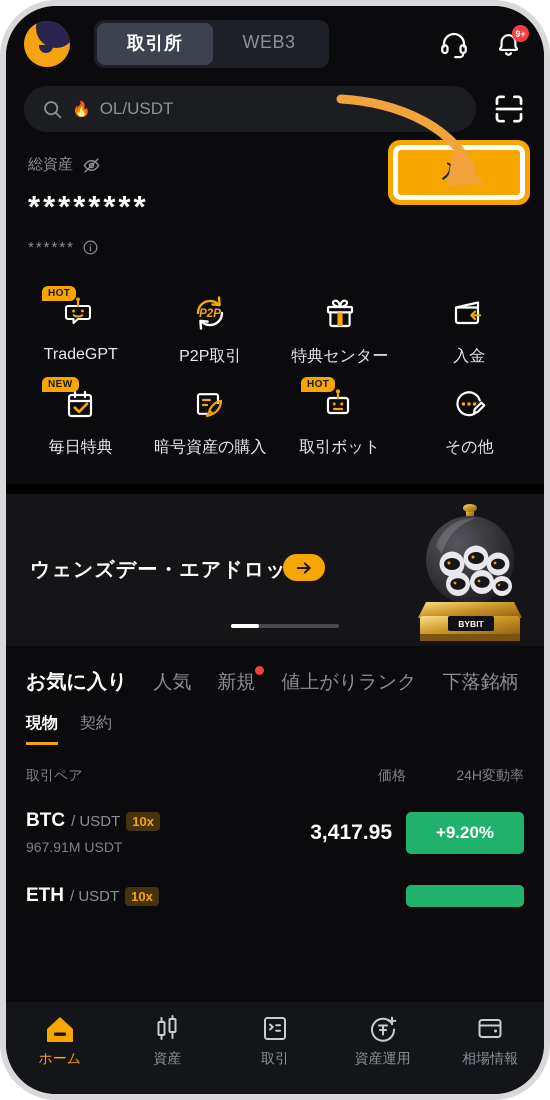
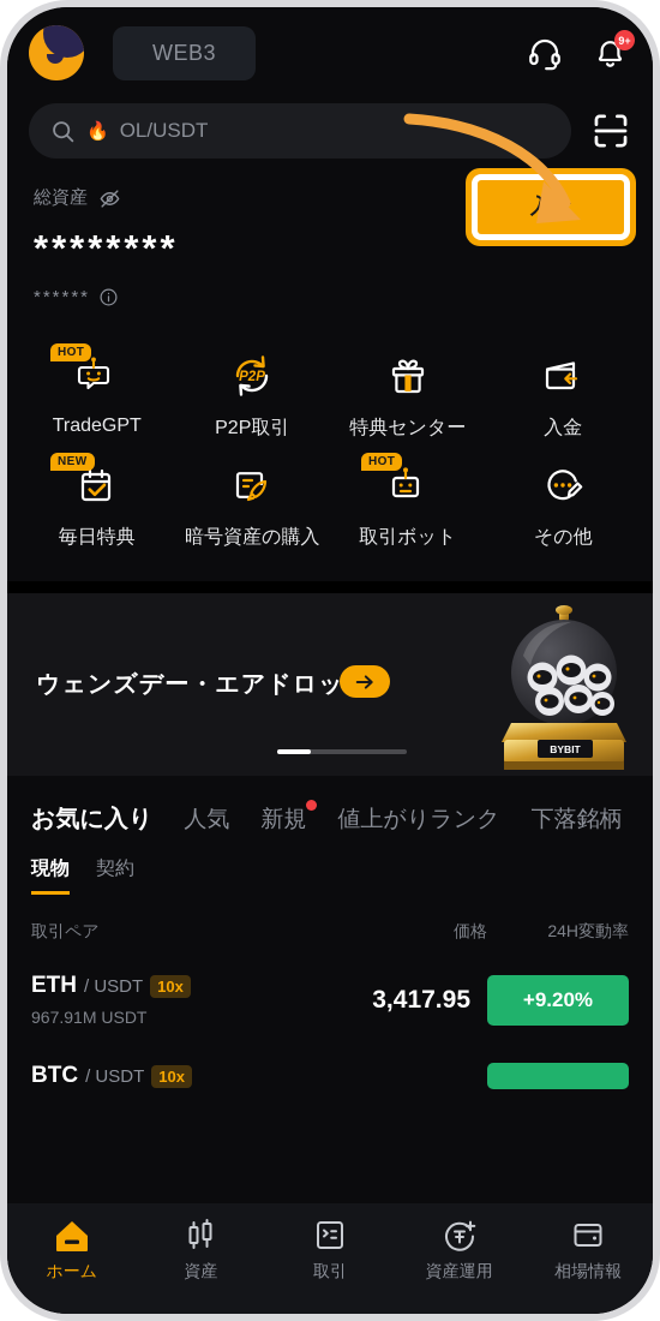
- 取引所
  WEB3
  9+
  🔥
  OL/USDT
  総資産
  ********
  ******
  HOT
  TradeGPT
  P2P
  P2P取引
  特典センター
  入金
  NEW
  毎日特典
  暗号資産の購入
  HOT
  取引ボット
  その他
  ウェンズデー・エアドロッ
  BYBIT
  お気に入り
  人気
  新規
  値上がりランク
  下落銘柄
  現物
  契約
  取引ペア
  価格
  24H変動率
- BTC
+ ETH
  / USDT
  10x
  967.91M USDT
  3,417.95
  +9.20%
- ETH
+ BTC
  / USDT
  10x
  ホーム
  資産
  取引
  資産運用
  相場情報
